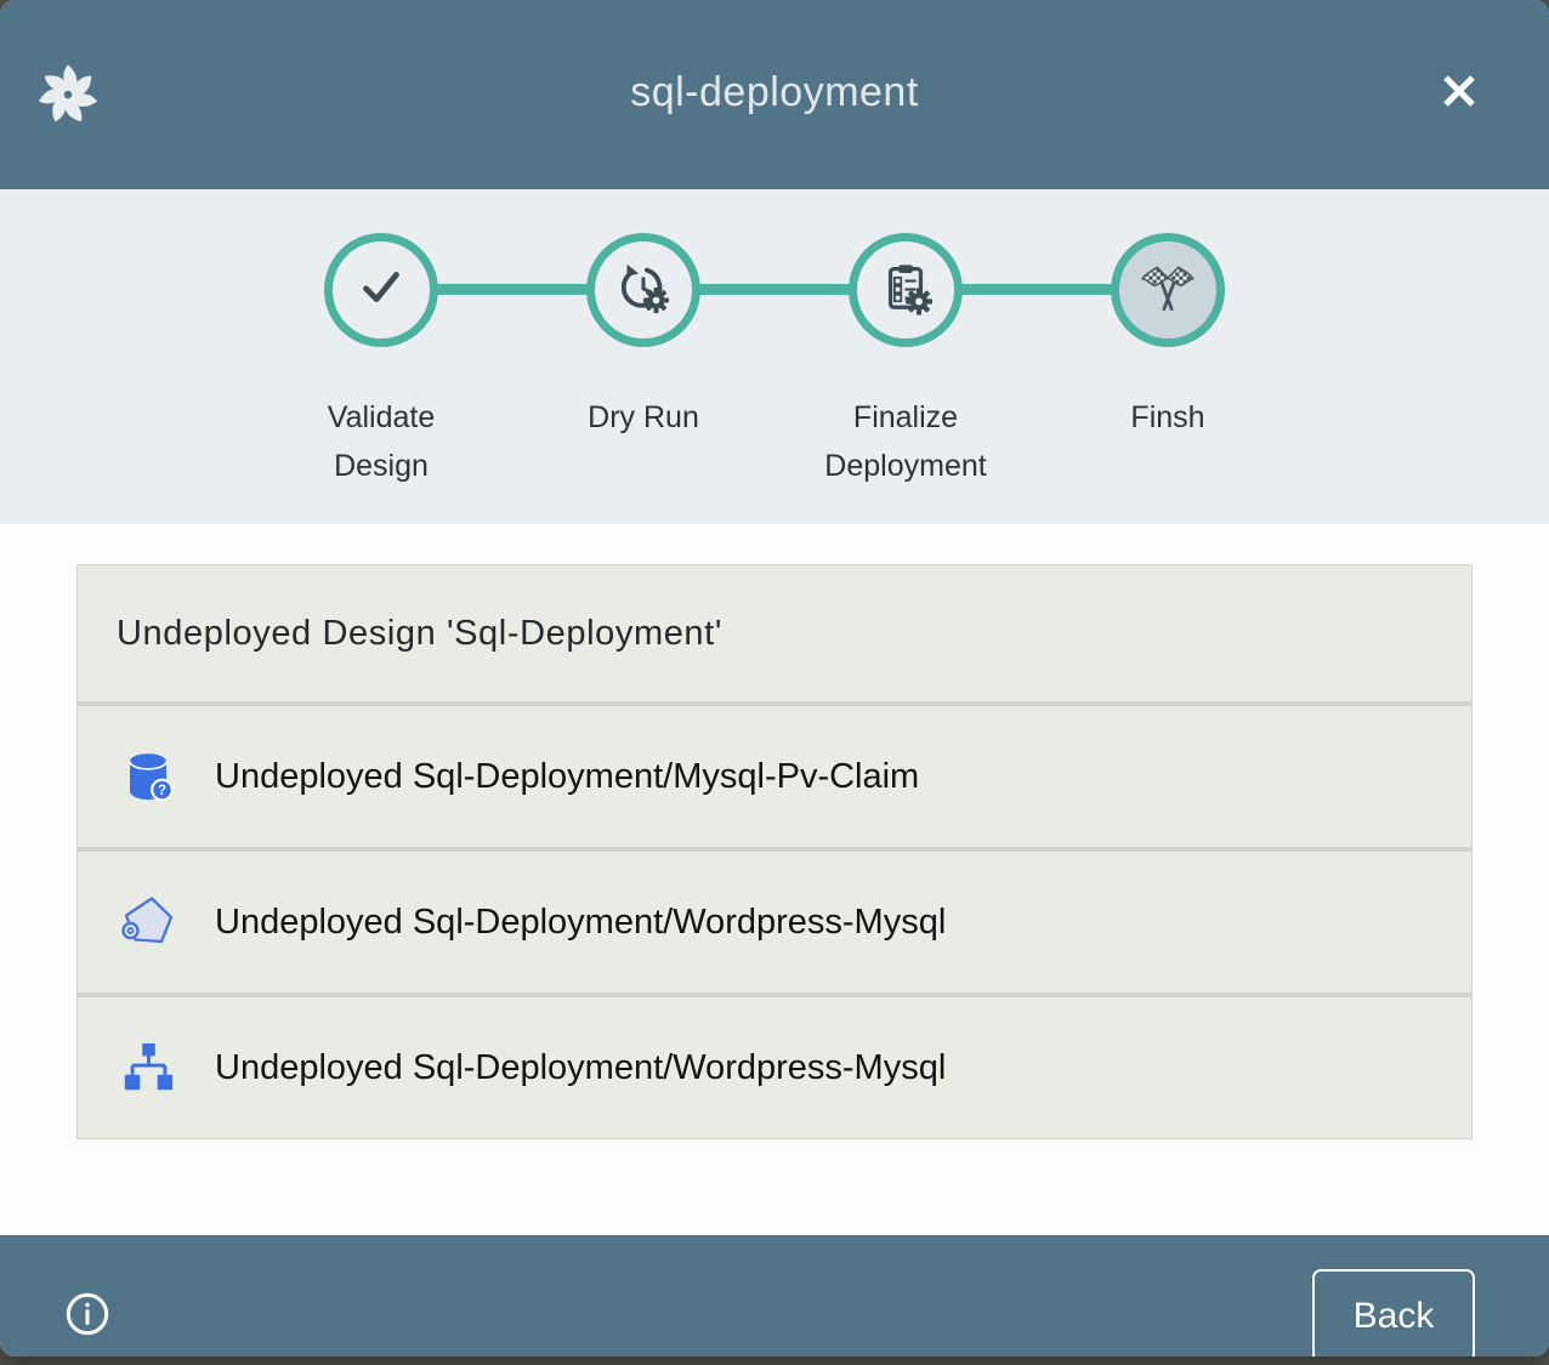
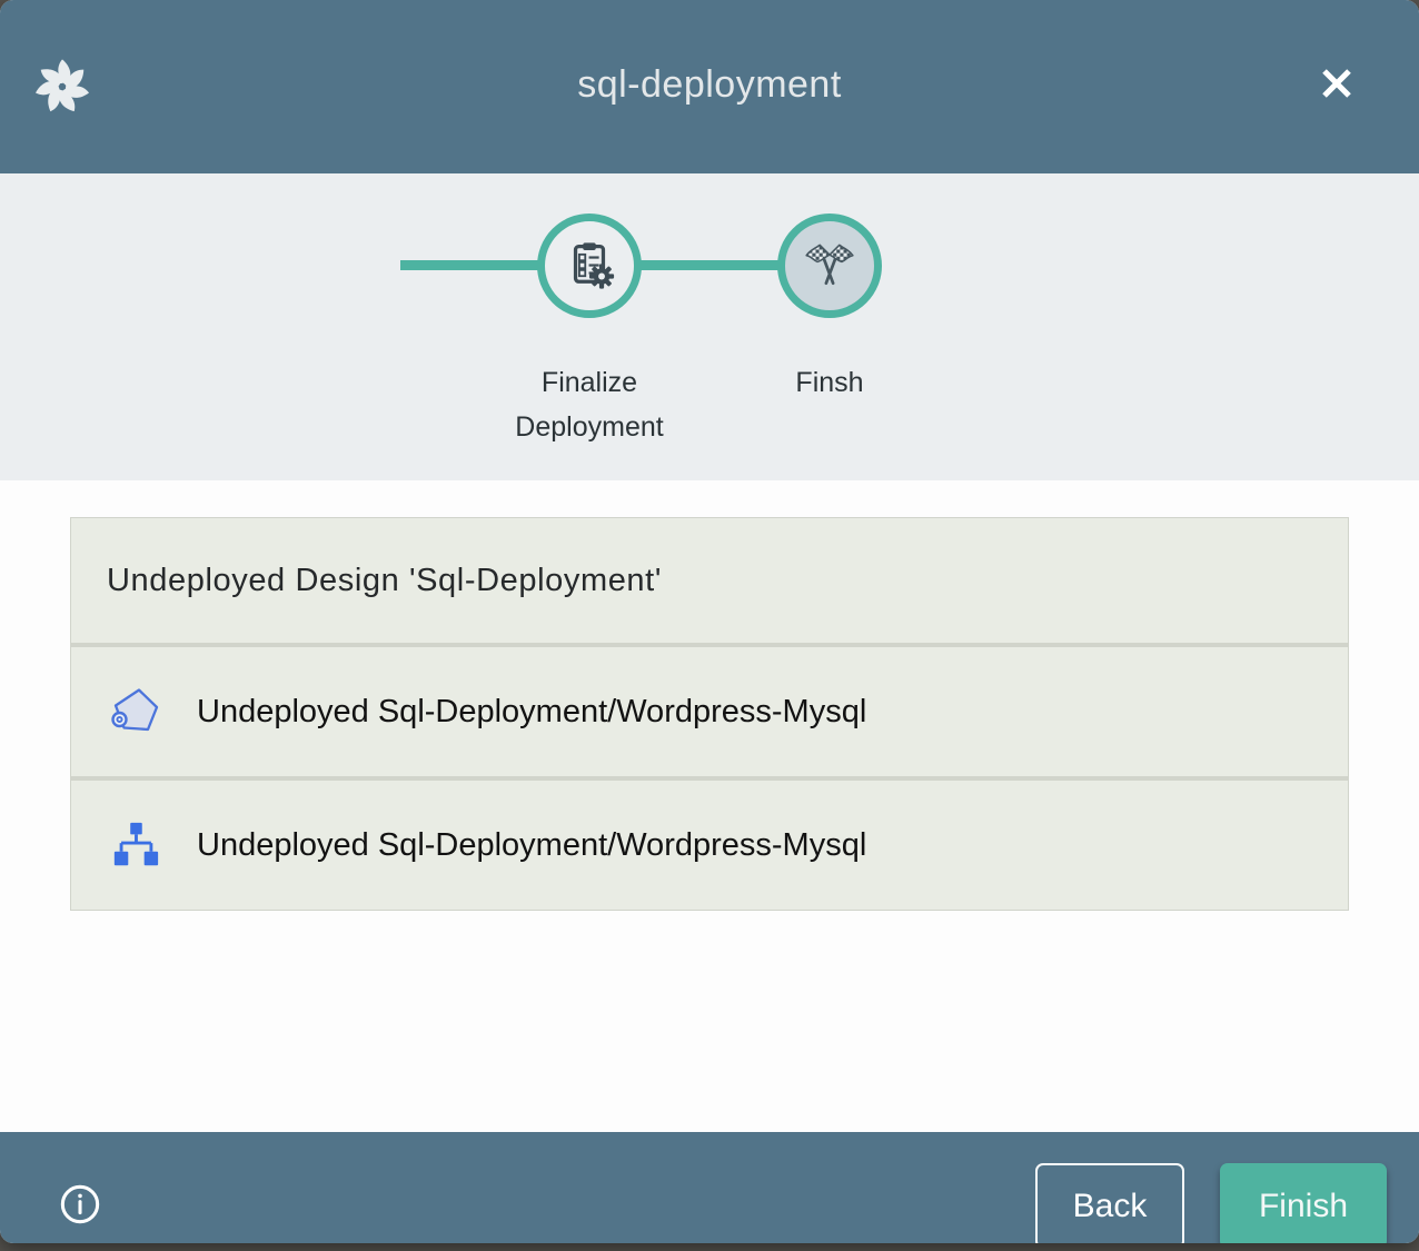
  sql-deployment
- Validate
- Design
- Dry Run
  Finalize
  Deployment
  Finsh
  Undeployed Design 'Sql-Deployment'
- ?
- Undeployed Sql-Deployment/Mysql-Pv-Claim
  Undeployed Sql-Deployment/Wordpress-Mysql
  Undeployed Sql-Deployment/Wordpress-Mysql
  Back
+ Finish
